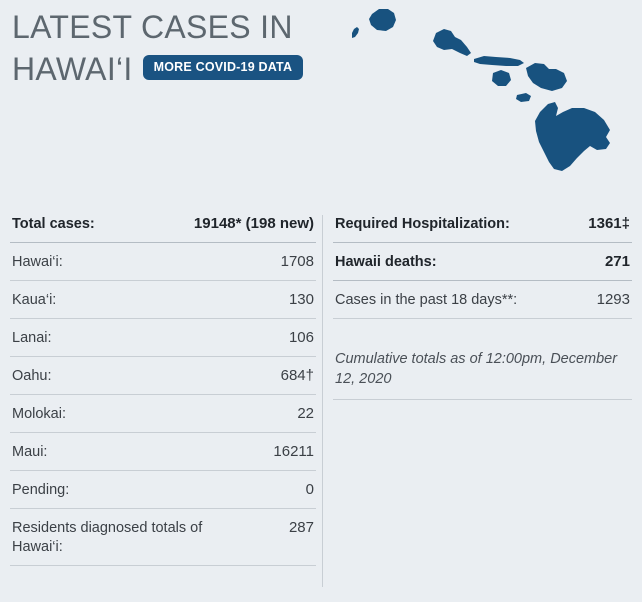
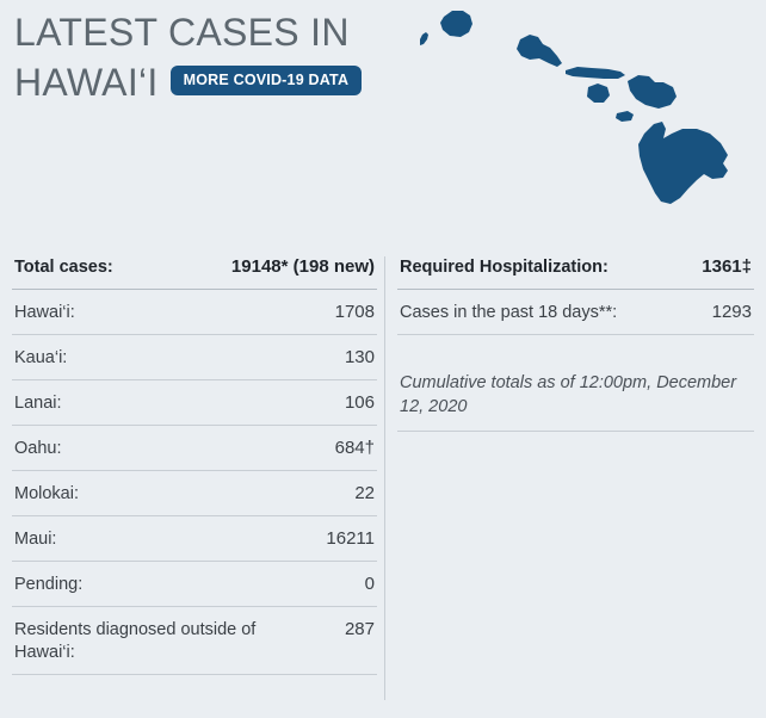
  LATEST CASES IN
  HAWAI‘I
  MORE COVID-19 DATA
  Total cases:
  19148* (198 new)
  Hawai‘i:
  1708
  Kaua‘i:
  130
  Lanai:
  106
  Oahu:
  684†
  Molokai:
  22
  Maui:
  16211
  Pending:
  0
- Residents diagnosed totals of Hawai‘i:
+ Residents diagnosed outside of Hawai‘i:
  287
  Required Hospitalization:
  1361‡
- Hawaii deaths:
- 271
  Cases in the past 18 days**:
  1293
  Cumulative totals as of 12:00pm, December 12, 2020
